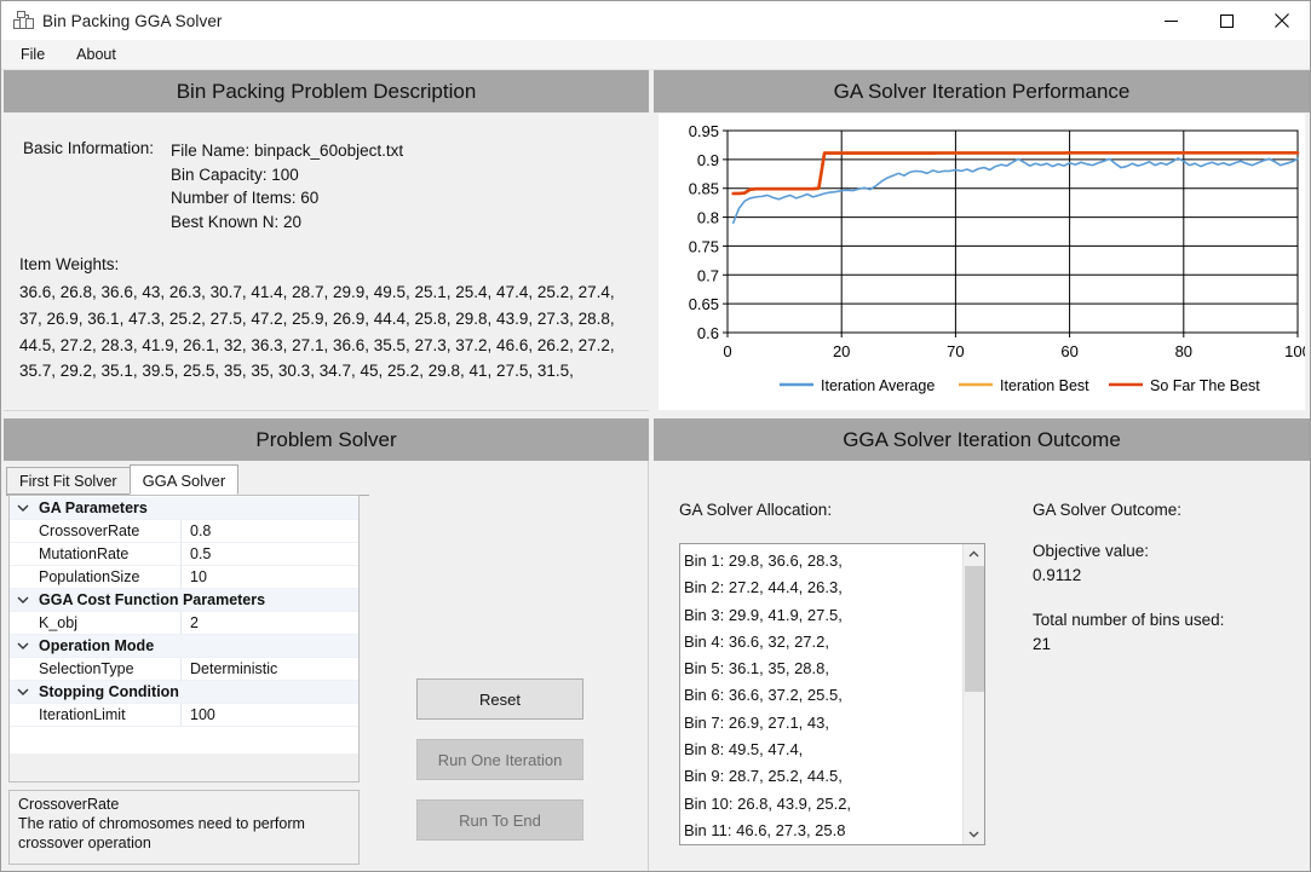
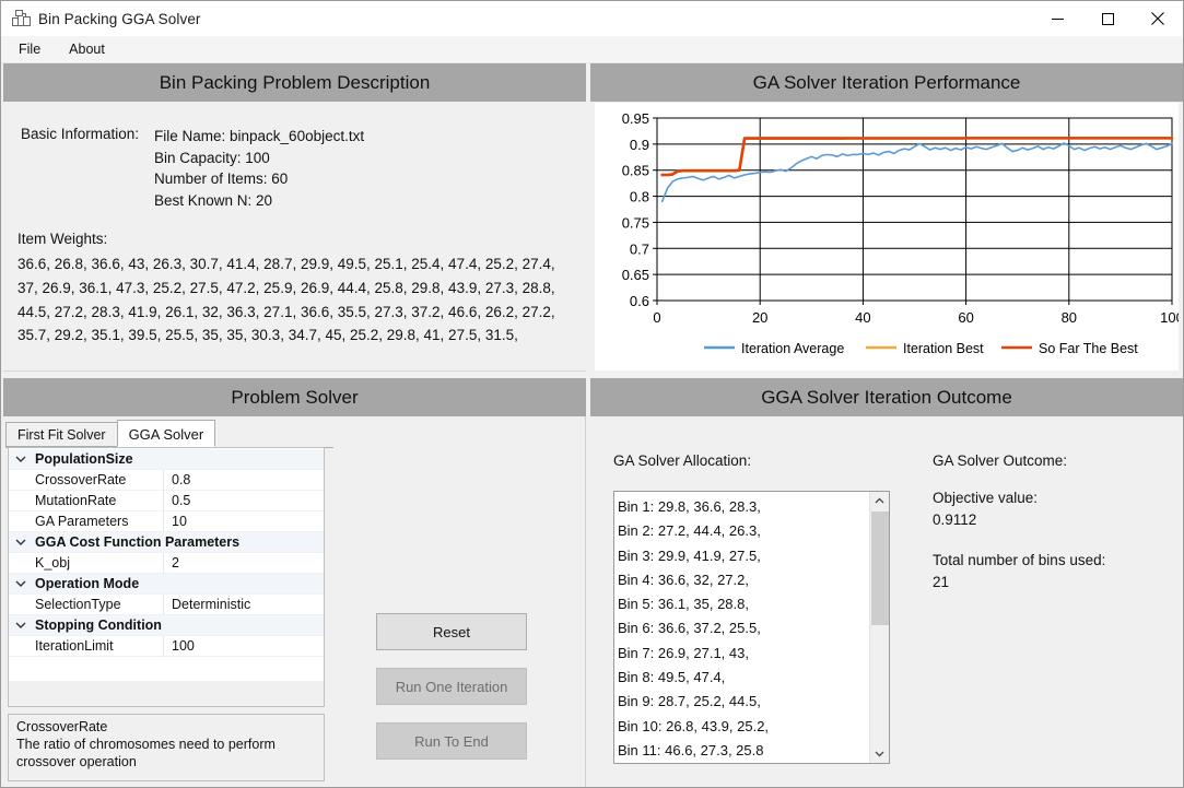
  Bin Packing GGA Solver
  File
  About
  Bin Packing Problem Description
  GA Solver Iteration Performance
  Basic Information:
  File Name: binpack_60object.txt
  Bin Capacity: 100
  Number of Items: 60
  Best Known N: 20
  Item Weights:
  36.6, 26.8, 36.6, 43, 26.3, 30.7, 41.4, 28.7, 29.9, 49.5, 25.1, 25.4, 47.4, 25.2, 27.4,
  37, 26.9, 36.1, 47.3, 25.2, 27.5, 47.2, 25.9, 26.9, 44.4, 25.8, 29.8, 43.9, 27.3, 28.8,
  44.5, 27.2, 28.3, 41.9, 26.1, 32, 36.3, 27.1, 36.6, 35.5, 27.3, 37.2, 46.6, 26.2, 27.2,
  35.7, 29.2, 35.1, 39.5, 25.5, 35, 35, 30.3, 34.7, 45, 25.2, 29.8, 41, 27.5, 31.5,
  0.6
  0.65
  0.7
  0.75
  0.8
  0.85
  0.9
  0.95
  0
  20
- 70
+ 40
  60
  80
  Iteration Average
  Iteration Best
  So Far The Best
  Problem Solver
  GGA Solver Iteration Outcome
  First Fit Solver
  GGA Solver
- GA Parameters
+ PopulationSize
  CrossoverRate
  0.8
  MutationRate
  0.5
- PopulationSize
+ GA Parameters
  10
  GGA Cost Function Parameters
  K_obj
  2
  Operation Mode
  SelectionType
  Deterministic
  Stopping Condition
  IterationLimit
  100
  CrossoverRate
  The ratio of chromosomes need to perform crossover operation
  Reset
  Run One Iteration
  Run To End
  GA Solver Allocation:
  Bin 1: 29.8, 36.6, 28.3,
  Bin 2: 27.2, 44.4, 26.3,
  Bin 3: 29.9, 41.9, 27.5,
  Bin 4: 36.6, 32, 27.2,
  Bin 5: 36.1, 35, 28.8,
  Bin 6: 36.6, 37.2, 25.5,
  Bin 7: 26.9, 27.1, 43,
  Bin 8: 49.5, 47.4,
  Bin 9: 28.7, 25.2, 44.5,
  Bin 10: 26.8, 43.9, 25.2,
  Bin 11: 46.6, 27.3, 25.8
  GA Solver Outcome:
  Objective value:
  0.9112
  Total number of bins used:
  21
